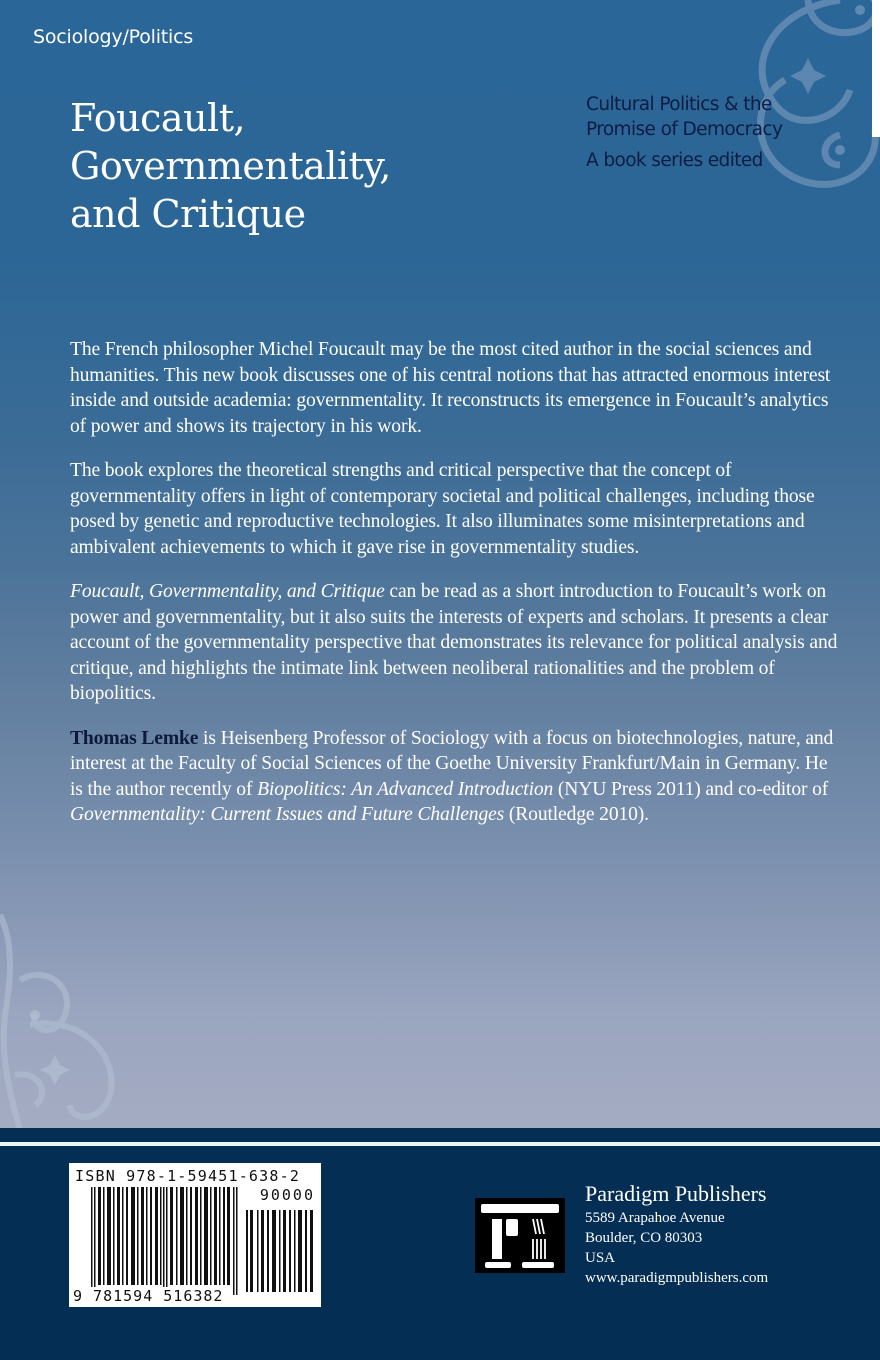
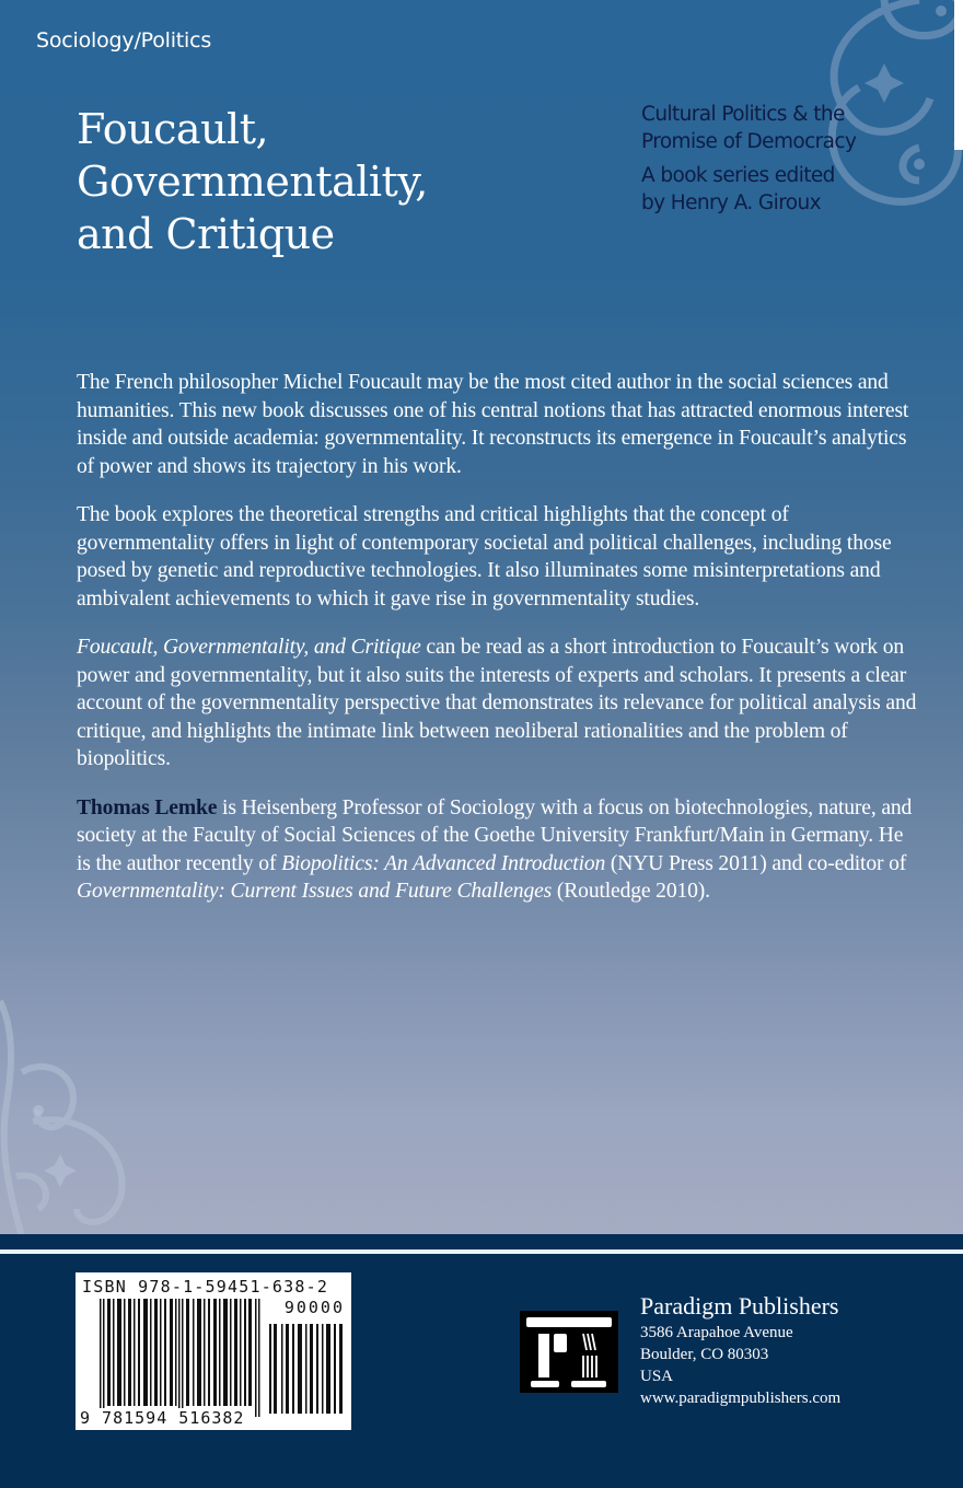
  Sociology/Politics
  Foucault,
  Governmentality,
  and Critique
  Cultural Politics & the
  Promise of Democracy
  A book series edited
+ by Henry A. Giroux
  The French philosopher Michel Foucault may be the most cited author in the social sciences and humanities. This new book discusses one of his central notions that has attracted enormous interest inside and outside academia: governmentality. It reconstructs its emergence in Foucault’s analytics of power and shows its trajectory in his work.
- The book explores the theoretical strengths and critical perspective that the concept of governmentality offers in light of contemporary societal and political challenges, including those posed by genetic and reproductive technologies. It also illuminates some misinterpretations and ambivalent achievements to which it gave rise in governmentality studies.
+ The book explores the theoretical strengths and critical highlights that the concept of governmentality offers in light of contemporary societal and political challenges, including those posed by genetic and reproductive technologies. It also illuminates some misinterpretations and ambivalent achievements to which it gave rise in governmentality studies.
  Foucault, Governmentality, and Critique can be read as a short introduction to Foucault’s work on power and governmentality, but it also suits the interests of experts and scholars. It presents a clear account of the governmentality perspective that demonstrates its relevance for political analysis and critique, and highlights the intimate link between neoliberal rationalities and the problem of biopolitics.
- Thomas Lemke is Heisenberg Professor of Sociology with a focus on biotechnologies, nature, and interest at the Faculty of Social Sciences of the Goethe University Frankfurt/Main in Germany. He is the author recently of Biopolitics: An Advanced Introduction (NYU Press 2011) and co-editor of Governmentality: Current Issues and Future Challenges (Routledge 2010).
+ Thomas Lemke is Heisenberg Professor of Sociology with a focus on biotechnologies, nature, and society at the Faculty of Social Sciences of the Goethe University Frankfurt/Main in Germany. He is the author recently of Biopolitics: An Advanced Introduction (NYU Press 2011) and co-editor of Governmentality: Current Issues and Future Challenges (Routledge 2010).
  ISBN 978-1-59451-638-2
  90000
  9 781594 516382
  Paradigm Publishers
- 5589 Arapahoe Avenue
+ 3586 Arapahoe Avenue
  Boulder, CO 80303
  USA
  www.paradigmpublishers.com
